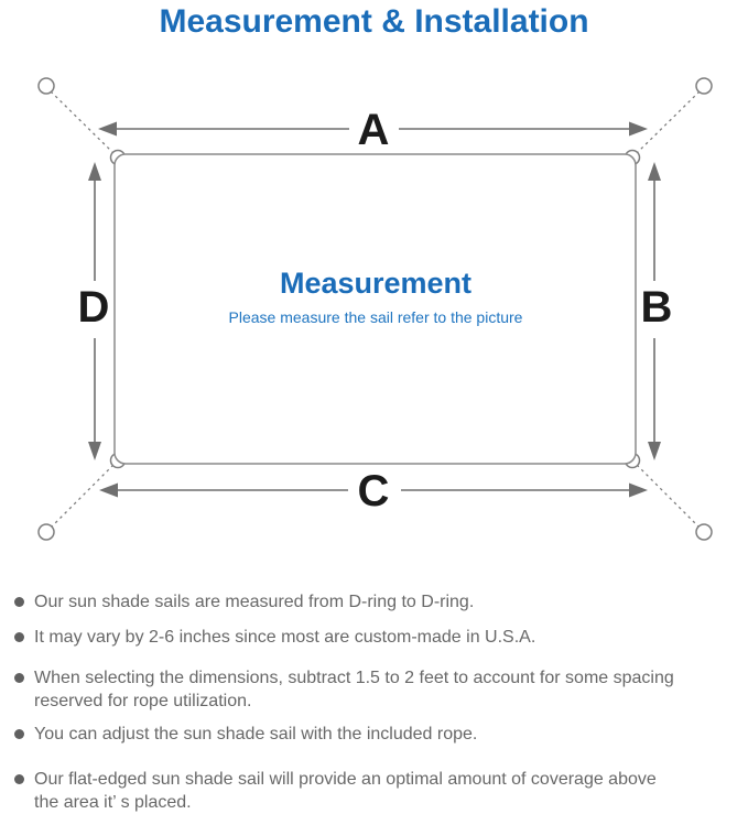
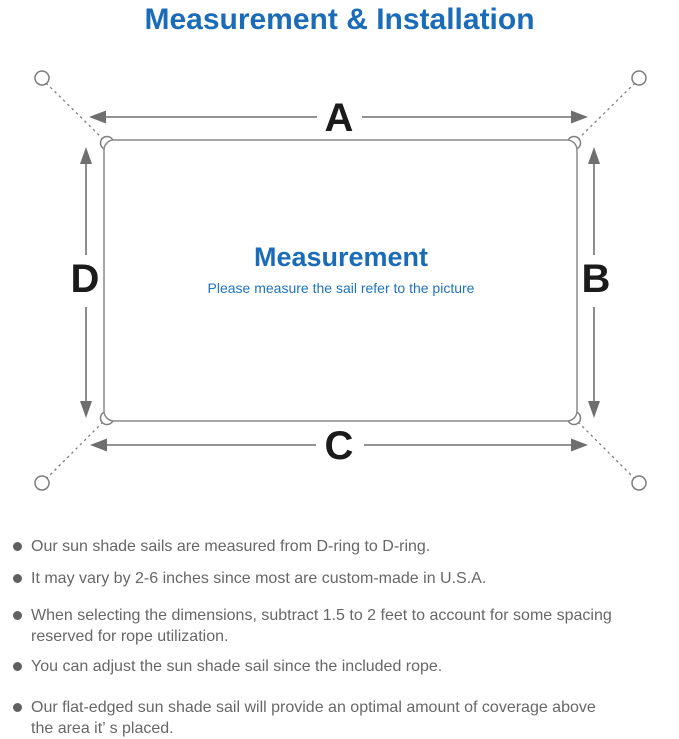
  Measurement & Installation
  A
  B
  C
  D
  Measurement
  Please measure the sail refer to the picture
  Our sun shade sails are measured from D-ring to D-ring.
  It may vary by 2-6 inches since most are custom-made in U.S.A.
  When selecting the dimensions, subtract 1.5 to 2 feet to account for some spacing
  reserved for rope utilization.
- You can adjust the sun shade sail with the included rope.
+ You can adjust the sun shade sail since the included rope.
  Our flat-edged sun shade sail will provide an optimal amount of coverage above
  the area it’ s placed.
